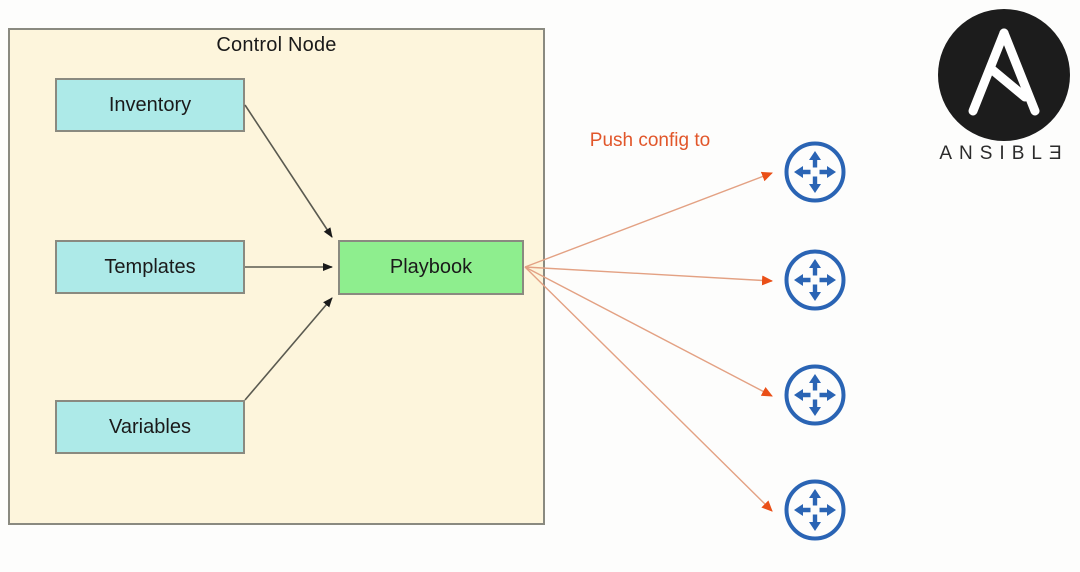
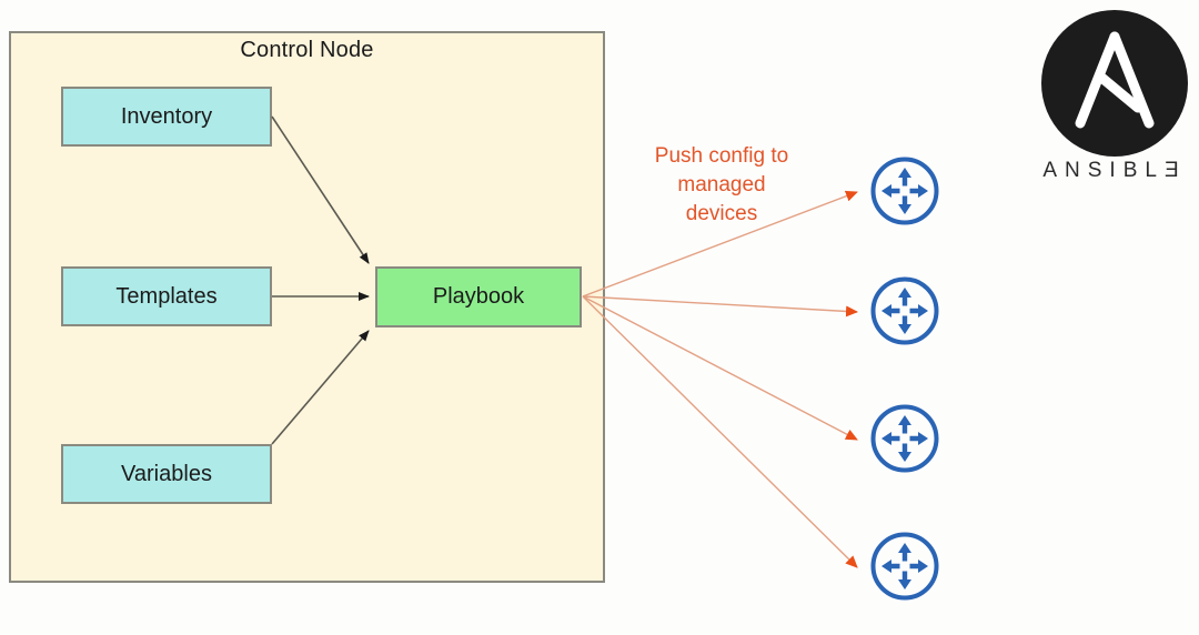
  Control Node
  Inventory
  Templates
  Variables
  Playbook
  Push config to
+ managed
+ devices
  ANSIBLƎ
